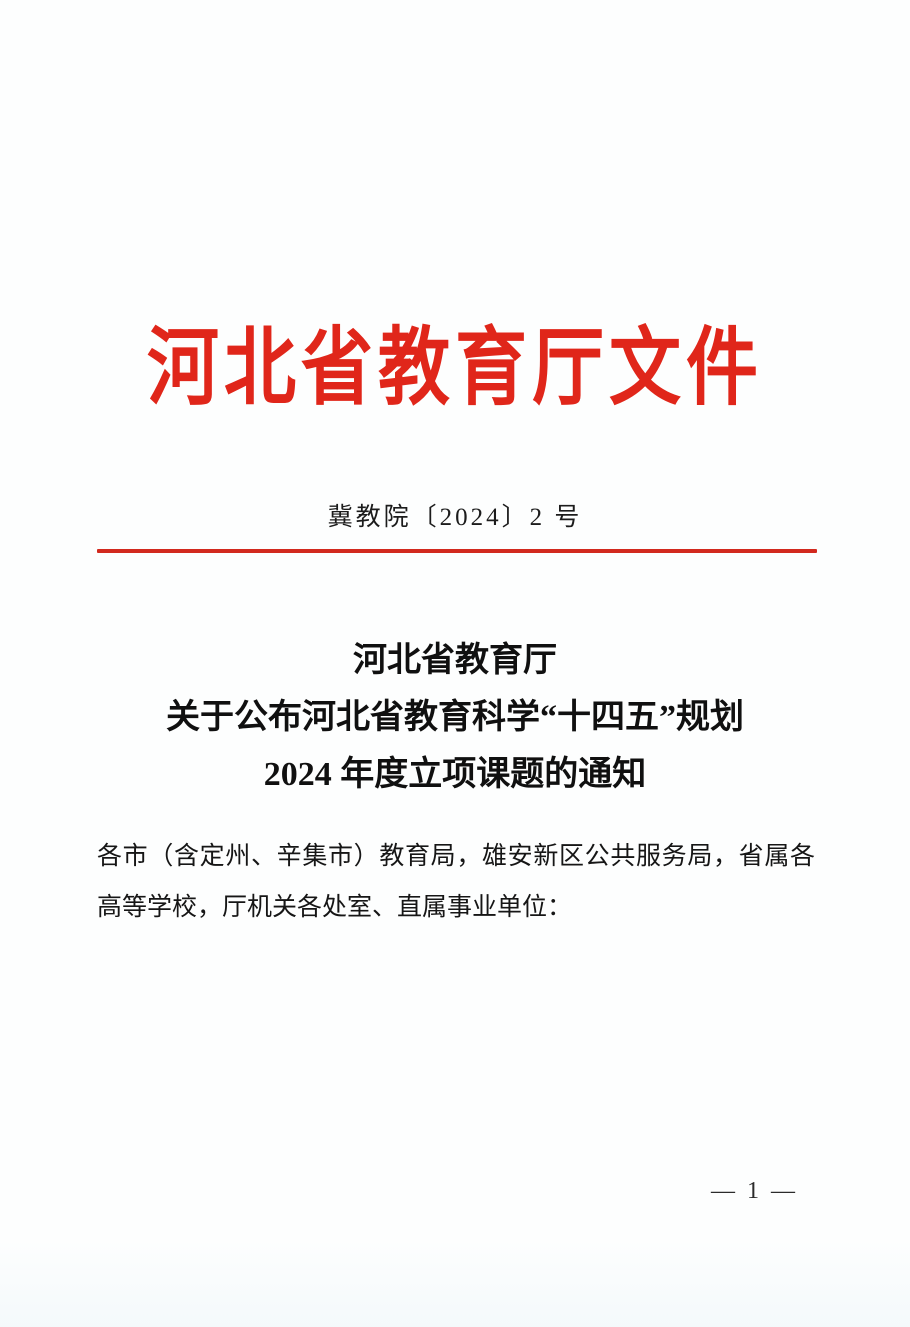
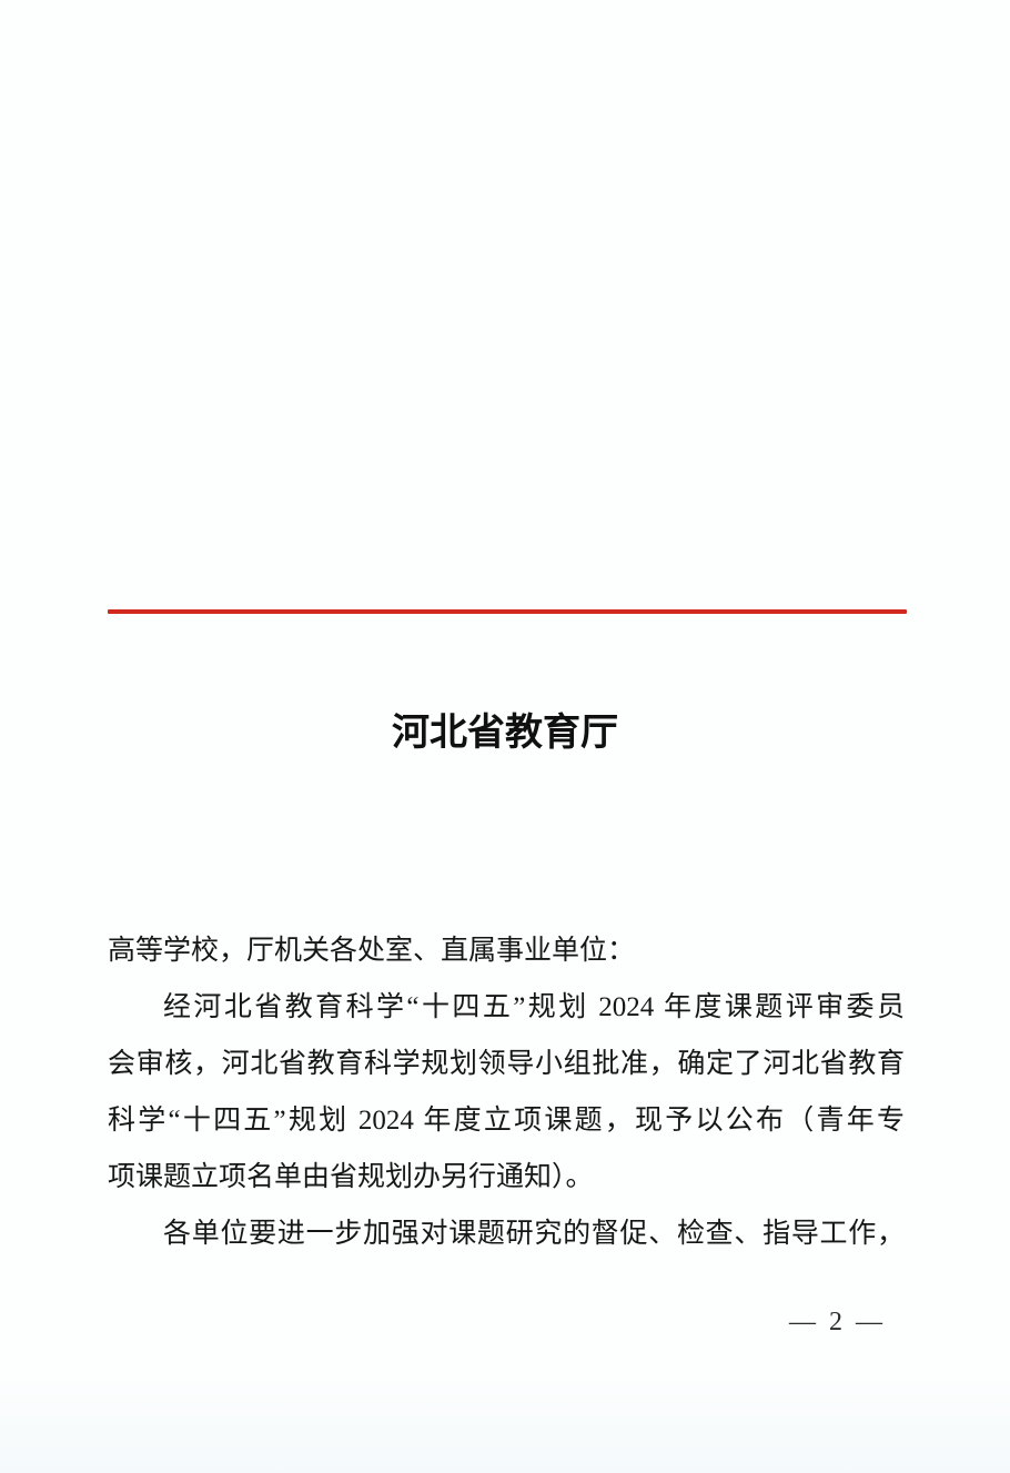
- 河北省教育厅文件
- 冀教院〔2024〕2 号
  河北省教育厅
- 关于公布河北省教育科学“十四五”规划
- 2024 年度立项课题的通知
- 各市（含定州、辛集市）教育局，雄安新区公共服务局，省属各
  高等学校，厅机关各处室、直属事业单位：
+ 经河北省教育科学“十四五”规划 2024 年度课题评审委员
+ 会审核，河北省教育科学规划领导小组批准，确定了河北省教育
+ 科学“十四五”规划 2024 年度立项课题，现予以公布（青年专
+ 项课题立项名单由省规划办另行通知）。
+ 各单位要进一步加强对课题研究的督促、检查、指导工作，
- — 1 —
+ — 2 —
